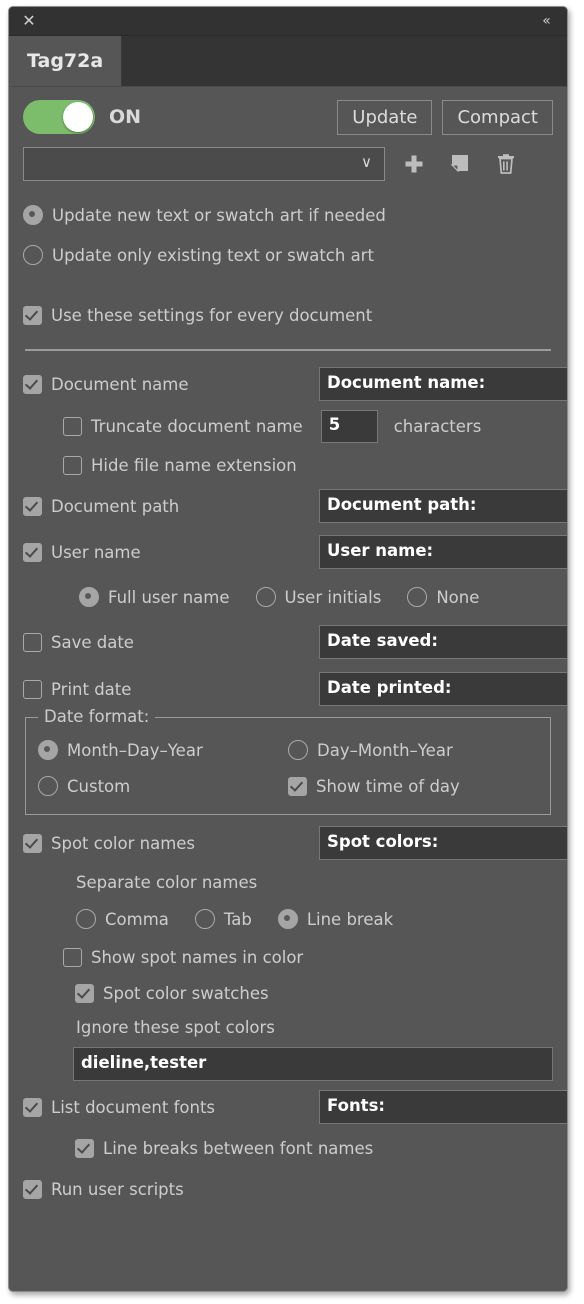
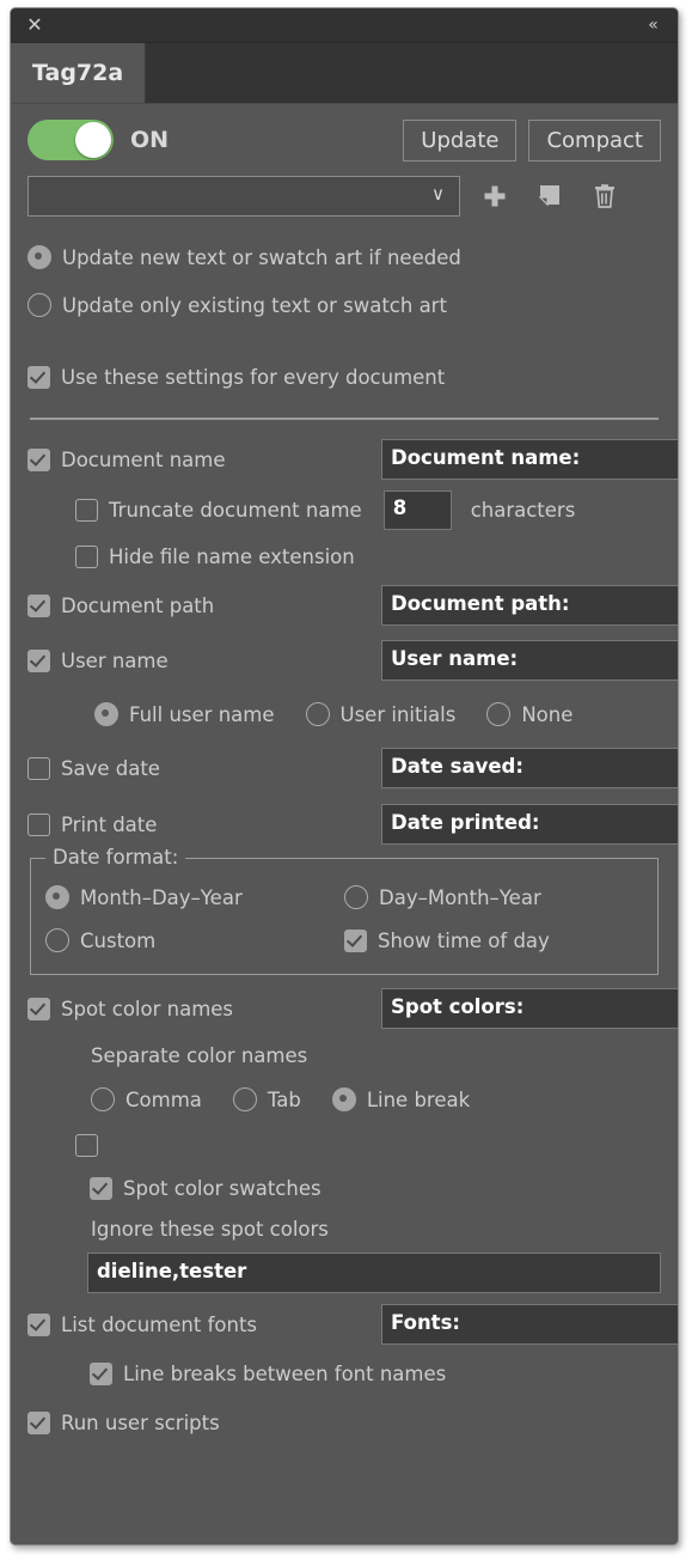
  ✕
  «
  Tag72a
  ON
  Update
  Compact
  ∨
  Update new text or swatch art if needed
  Update only existing text or swatch art
  Use these settings for every document
  Document name
  Document name:
  Truncate document name
- 5
+ 8
  characters
  Hide file name extension
  Document path
  Document path:
  User name
  User name:
  Full user name
  User initials
  None
  Save date
  Date saved:
  Print date
  Date printed:
  Date format:
  Month–Day–Year
  Day–Month–Year
  Custom
  Show time of day
  Spot color names
  Spot colors:
  Separate color names
  Comma
  Tab
  Line break
- Show spot names in color
  Spot color swatches
  Ignore these spot colors
  dieline,tester
  List document fonts
  Fonts:
  Line breaks between font names
  Run user scripts
